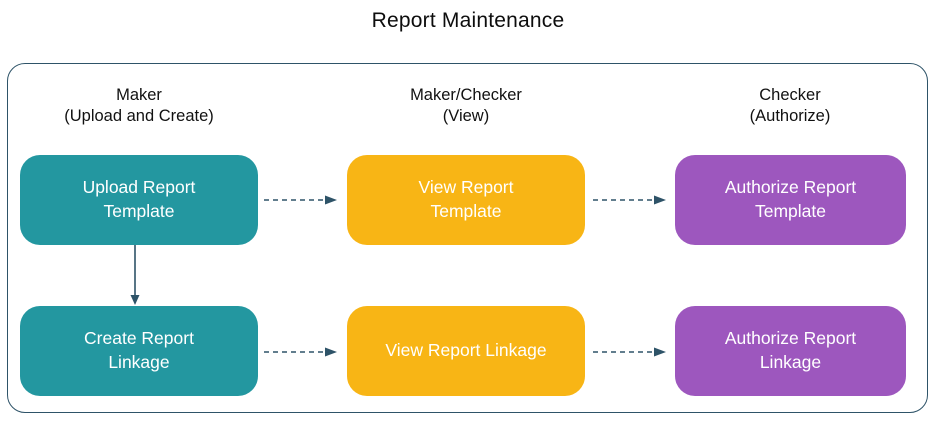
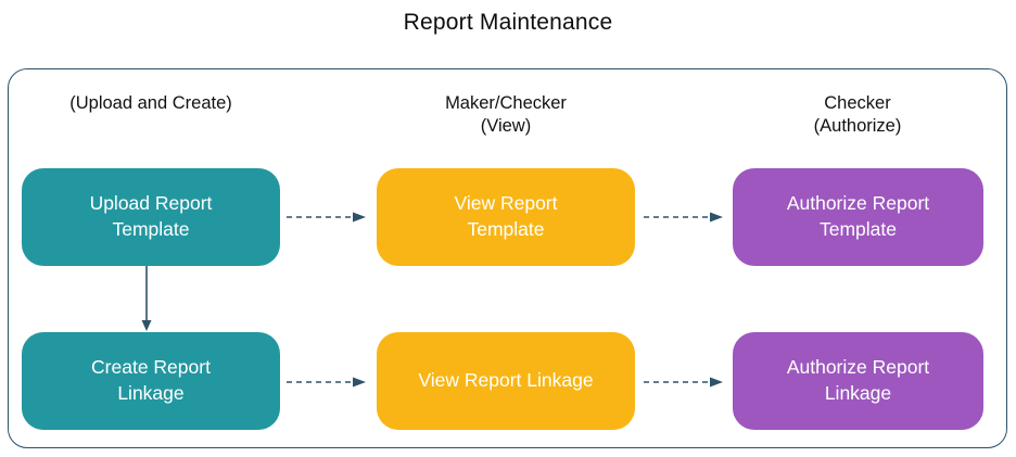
  Report Maintenance
- Maker
  (Upload and Create)
  Maker/Checker
  (View)
  Checker
  (Authorize)
  Upload Report
  Template
  View Report
  Template
  Authorize Report
  Template
  Create Report
  Linkage
  View Report Linkage
  Authorize Report
  Linkage
